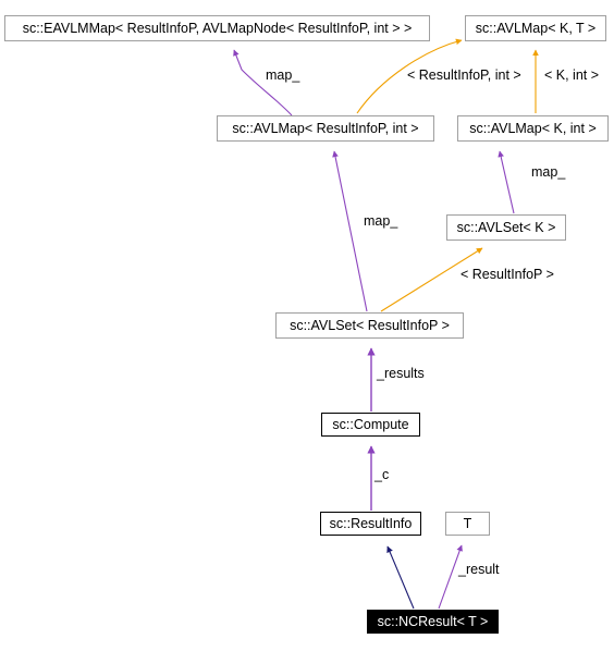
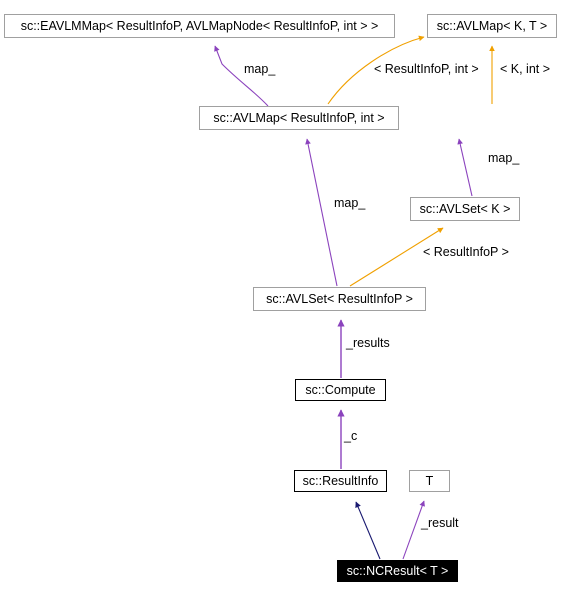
  sc::EAVLMMap< ResultInfoP, AVLMapNode< ResultInfoP, int > >
  sc::AVLMap< K, T >
  sc::AVLMap< ResultInfoP, int >
- sc::AVLMap< K, int >
  sc::AVLSet< K >
  sc::AVLSet< ResultInfoP >
  sc::Compute
  sc::ResultInfo
  T
  sc::NCResult< T >
  map_
  < ResultInfoP, int >
  < K, int >
  map_
  map_
  < ResultInfoP >
  _results
  _c
  _result
